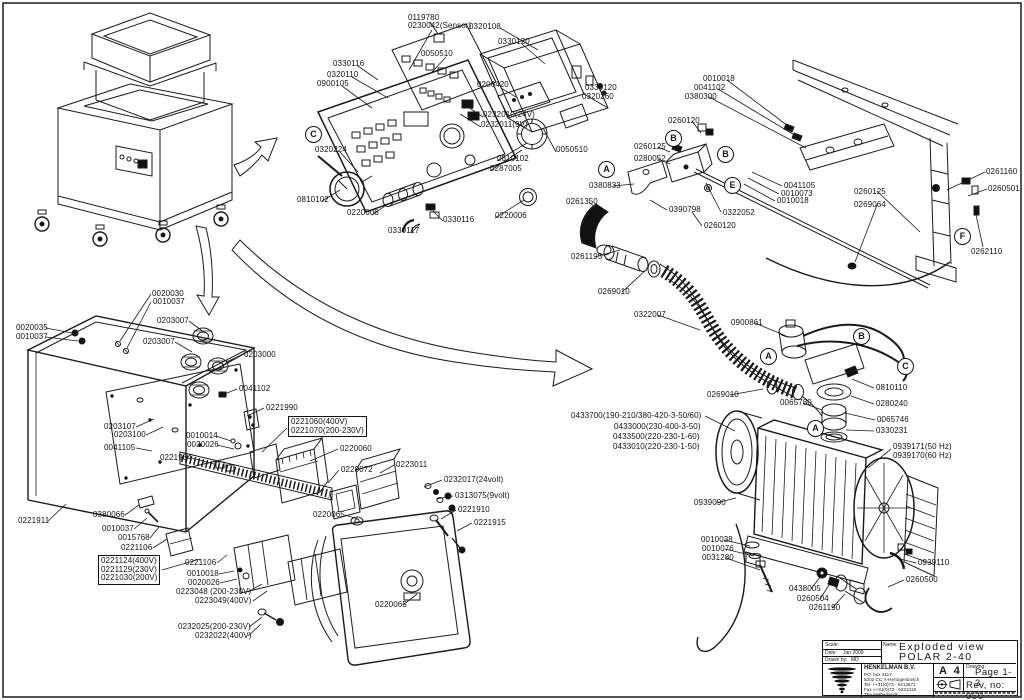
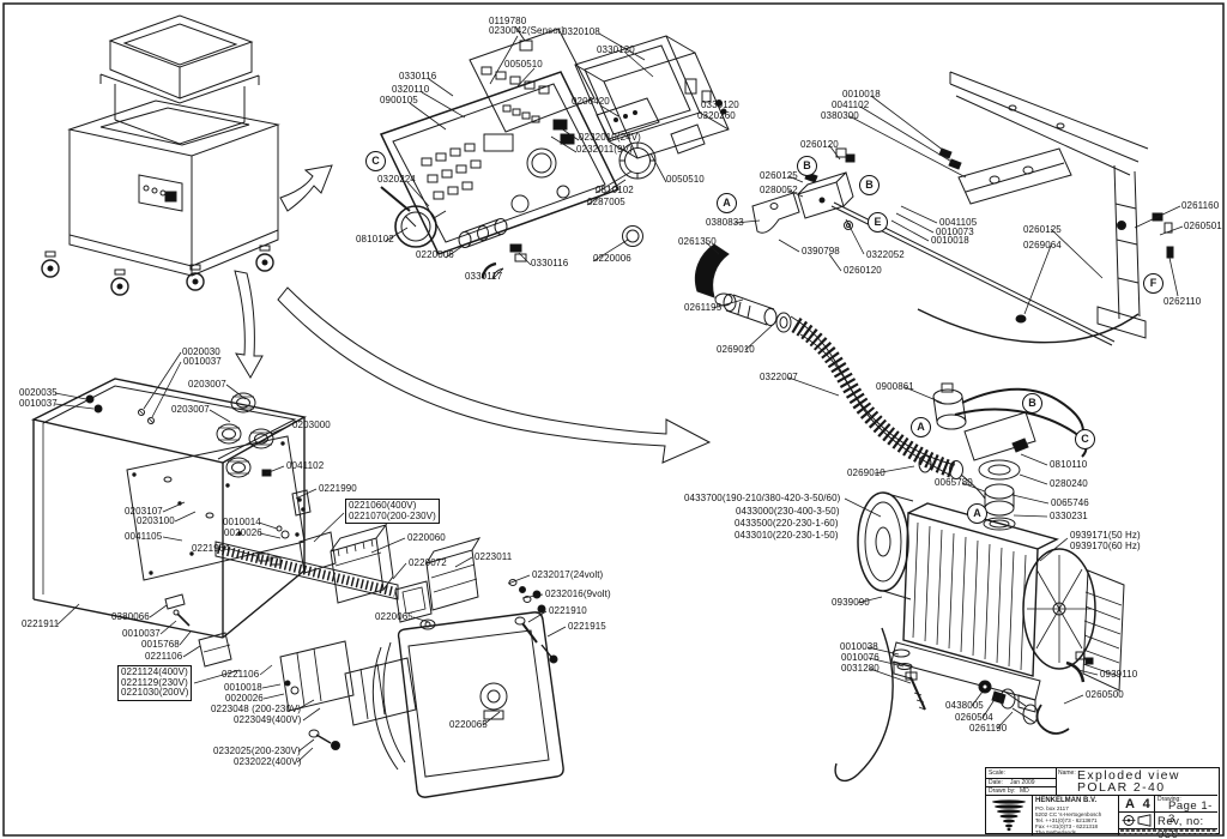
  0119780
  0230042(Sensor)
  0320108
  0330120
  0050510
  0330116
  0320110
  0900105
  0206420
  0330120
  0320260
  0232010(24V)
  0232011(9V)
  0320224
  0050510
  0810102
  0287005
  0810102
  0220006
  0220006
  0330116
  0330117
  0010018
  0041102
  0380300
  0260120
  0260125
  0280052
  0380833
  0041105
  0010073
  0010018
  0390798
  0322052
  0260120
  0261350
  0261195
  0269010
  0322007
  0900861
  0260125
  0269064
  0261160
  0260501
  0262110
  0269010
  0065780
  0433700(190-210/380-420-3-50/60)
  0433000(230-400-3-50)
  0433500(220-230-1-60)
  0433010(220-230-1-50)
  0810110
  0280240
  0065746
  0330231
  0939171(50 Hz)
  0939170(60 Hz)
  0939090
  0010038
  0010076
  0031280
  0438005
  0260504
  0261190
  0939110
  0260500
  0020030
  0010037
  0020035
  0010037
  0203007
  0203007
  0203000
  0041102
  0221990
  0203107
  0203100
  0041105
  0010014
  0020026
  0221964
  0221911
  0380066
  0010037
  0015768
  0221106
  0221106
  0010018
  0020026
  0223048 (200-230V)
  0223049(400V)
  0232025(200-230V)
  0232022(400V)
  0220060
  0220072
  0223011
  0232017(24volt)
- 0313075(9volt)
+ 0232016(9volt)
  0220065
  0221910
  0221915
  0220065
  0221060(400V)
  0221070(200-230V)
  0221124(400V)
  0221129(230V)
  0221030(200V)
  C
  B
  B
  A
  E
  F
  A
  B
  C
  A
  Exploded view
  POLAR 2-40
  A 4
  Page 1-3
  Rev, no:
